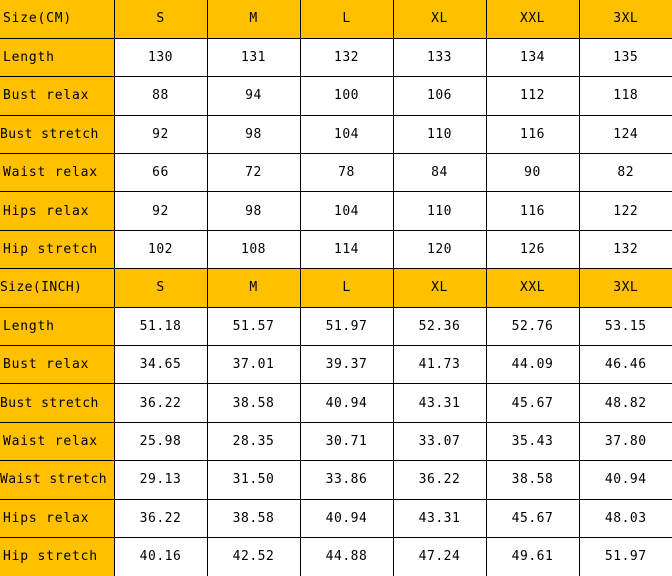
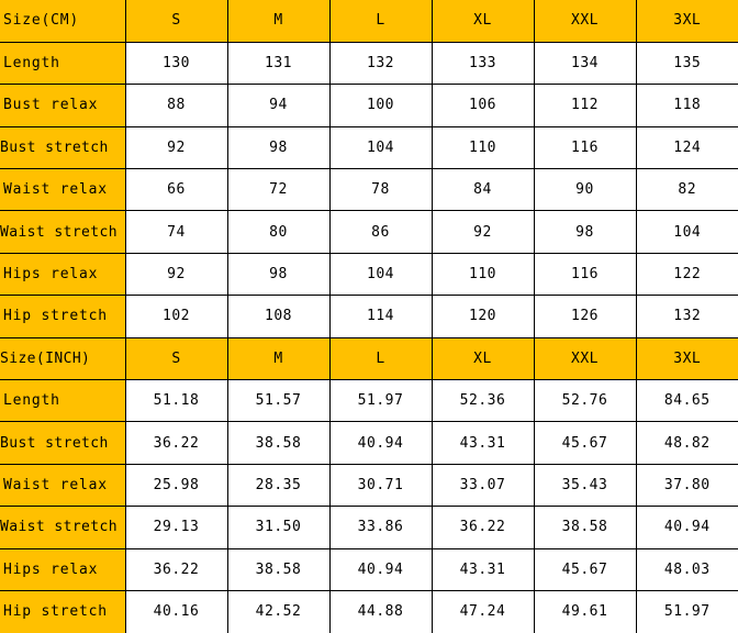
  Size(CM)	S	M	L	XL	XXL	3XL
  Length	130	131	132	133	134	135
  Bust relax	88	94	100	106	112	118
  Bust stretch	92	98	104	110	116	124
  Waist relax	66	72	78	84	90	82
+ Waist stretch	74	80	86	92	98	104
  Hips relax	92	98	104	110	116	122
  Hip stretch	102	108	114	120	126	132
  Size(INCH)	S	M	L	XL	XXL	3XL
- Length	51.18	51.57	51.97	52.36	52.76	53.15
+ Length	51.18	51.57	51.97	52.36	52.76	84.65
- Bust relax	34.65	37.01	39.37	41.73	44.09	46.46
  Bust stretch	36.22	38.58	40.94	43.31	45.67	48.82
  Waist relax	25.98	28.35	30.71	33.07	35.43	37.80
  Waist stretch	29.13	31.50	33.86	36.22	38.58	40.94
  Hips relax	36.22	38.58	40.94	43.31	45.67	48.03
  Hip stretch	40.16	42.52	44.88	47.24	49.61	51.97
